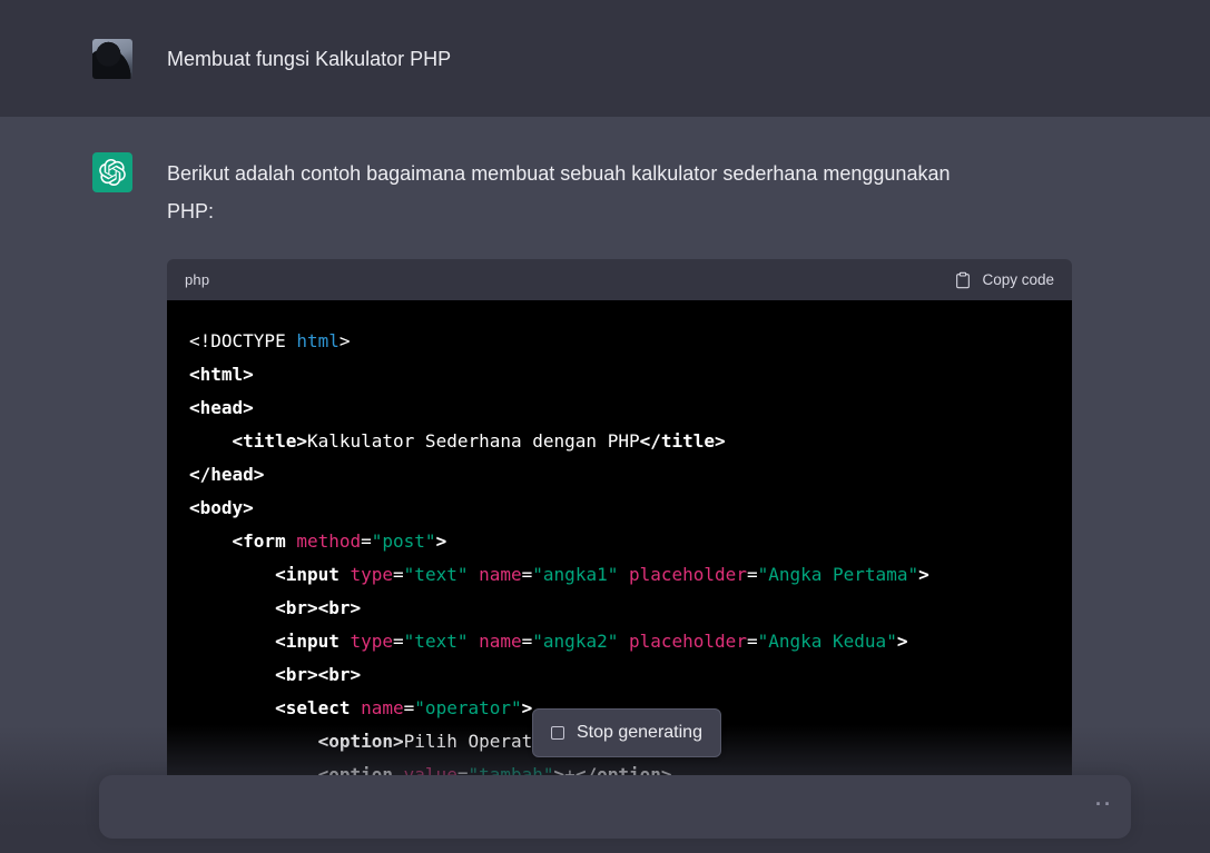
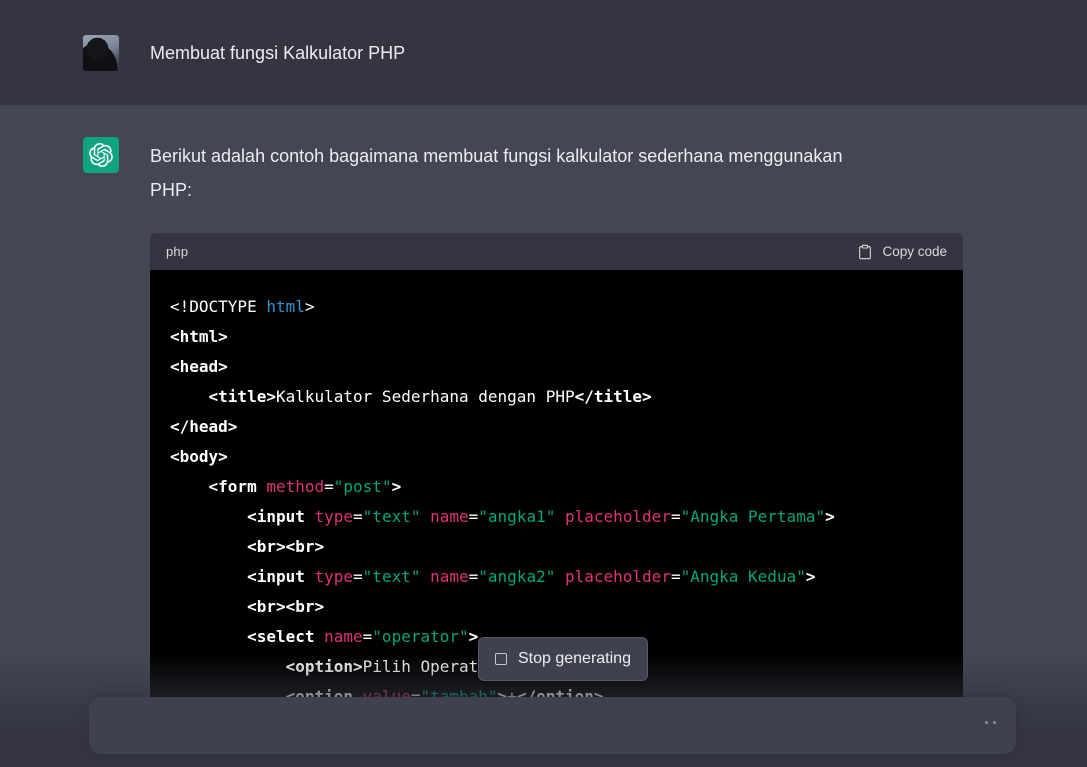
  Membuat fungsi Kalkulator PHP
- Berikut adalah contoh bagaimana membuat sebuah kalkulator sederhana menggunakan
+ Berikut adalah contoh bagaimana membuat fungsi kalkulator sederhana menggunakan
  PHP:
  php
  Copy code
  <!DOCTYPE html>
  <html>
  <head>
  <title>Kalkulator Sederhana dengan PHP</title>
  </head>
  <body>
  <form method="post">
  <input type="text" name="angka1" placeholder="Angka Pertama">
  <br><br>
  <input type="text" name="angka2" placeholder="Angka Kedua">
  <br><br>
  <select name="operator">
  Stop generating
  ··
